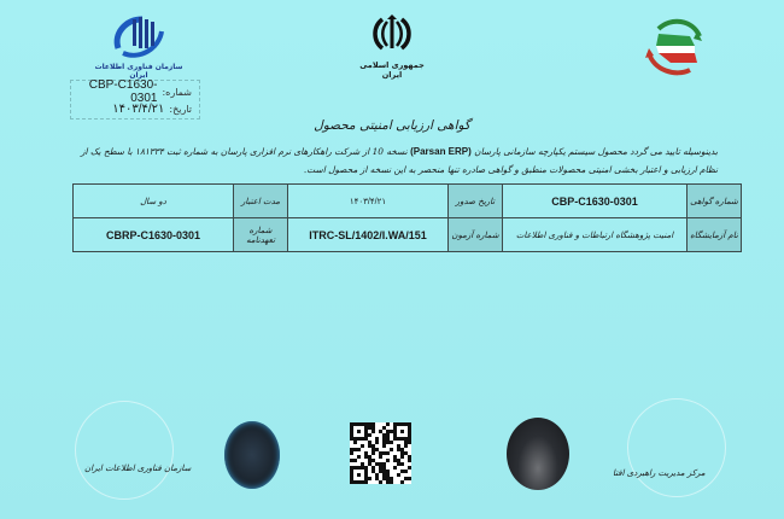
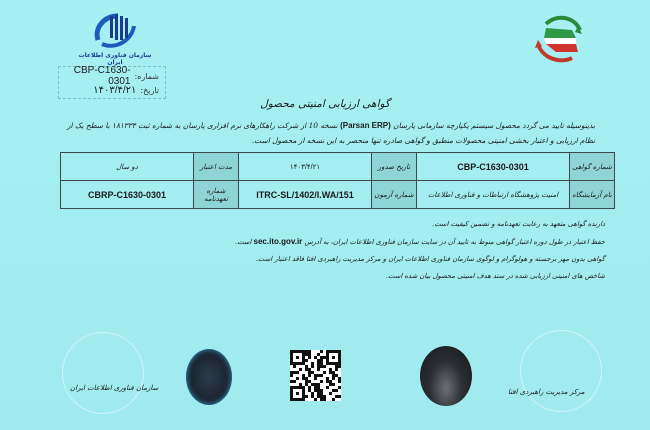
- جمهوری اسلامی ایران
  شماره:
  CBP-C1630-0301
  تاریخ:
  ۱۴۰۳/۴/۲۱
  گواهی ارزیابی امنیتی محصول
  بدینوسیله تایید می گردد محصول سیستم یکپارچه سازمانی پارسان (Parsan ERP) نسخه 10 از شرکت راهکارهای نرم افزاری پارسان به شماره ثبت ۱۸۱۳۳۴ با سطح یک از نظام ارزیابی و اعتبار بخشی امنیتی محصولات منطبق و گواهی صادره تنها منحصر به این نسخه از محصول است.
  شماره گواهی	CBP-C1630-0301	تاریخ صدور		مدت اعتبار	دو سال
  نام آزمایشگاه	امنیت پژوهشگاه ارتباطات و فناوری اطلاعات	شماره آزمون	ITRC-SL/1402/I.WA/151	شماره تعهدنامه	CBRP-C1630-0301
+ دارنده گواهی متعهد به رعایت تعهدنامه و تضمین کیفیت است.
+ حفظ اعتبار در طول دوره اعتبار گواهی منوط به تایید آن در سایت سازمان فناوری اطلاعات ایران، به آدرس sec.ito.gov.ir است.
+ گواهی بدون مهر برجسته و هولوگرام و لوگوی سازمان فناوری اطلاعات ایران و مرکز مدیریت راهبردی افتا فاقد اعتبار است.
+ شاخص های امنیتی ارزیابی شده در سند هدف امنیتی محصول بیان شده است.
  سازمان فناوری اطلاعات ایران
  مرکز مدیریت راهبردی افتا
